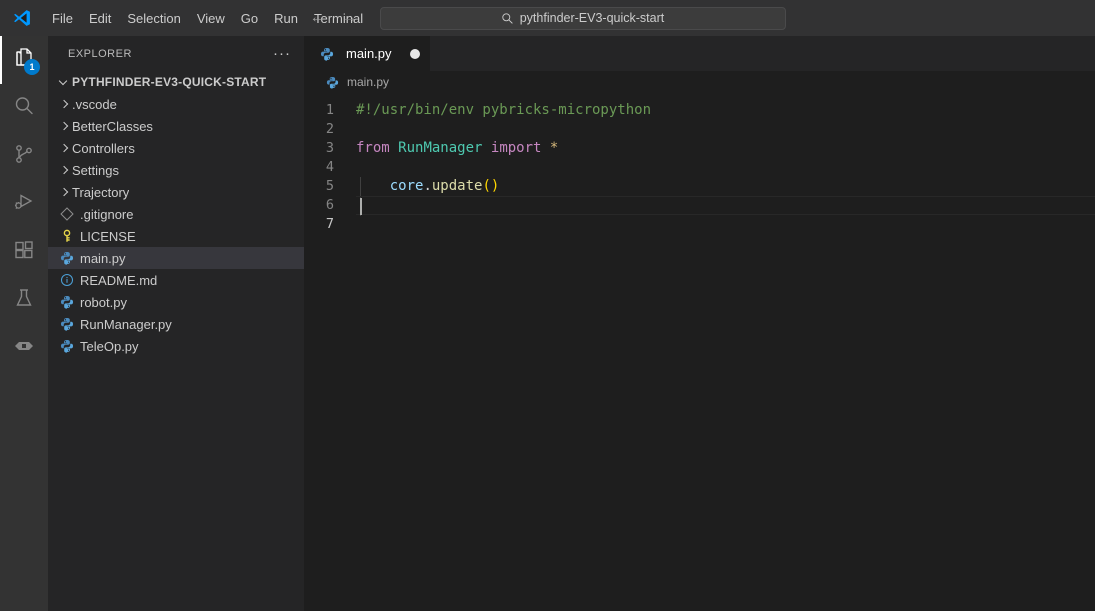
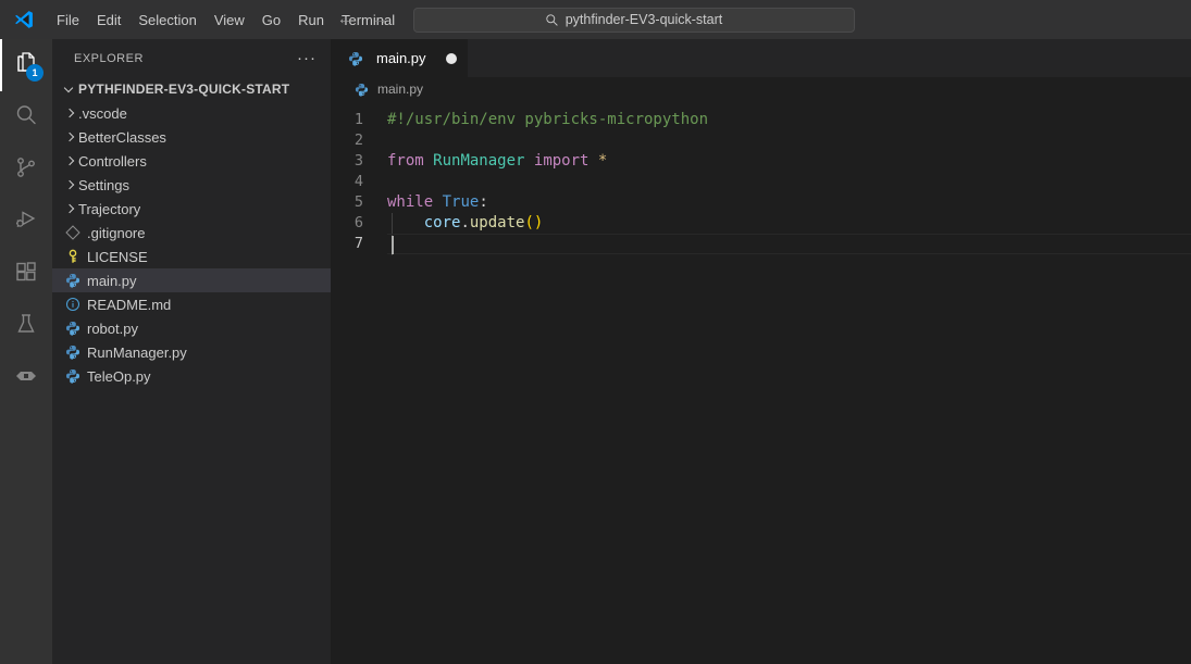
  File
  Edit
  Selection
  View
  Go
  Run
  Terminal
  ←
  →
  pythfinder-EV3-quick-start
  1
  EXPLORER
  ···
  PYTHFINDER-EV3-QUICK-START
  .vscode
  BetterClasses
  Controllers
  Settings
  Trajectory
  .gitignore
  LICENSE
  main.py
  README.md
  robot.py
  RunManager.py
  TeleOp.py
  main.py
  main.py
  1
  2
  3
  4
  5
  6
  7
  #!/usr/bin/env pybricks-micropython
  from RunManager import *
+ while True:
  core.update()
